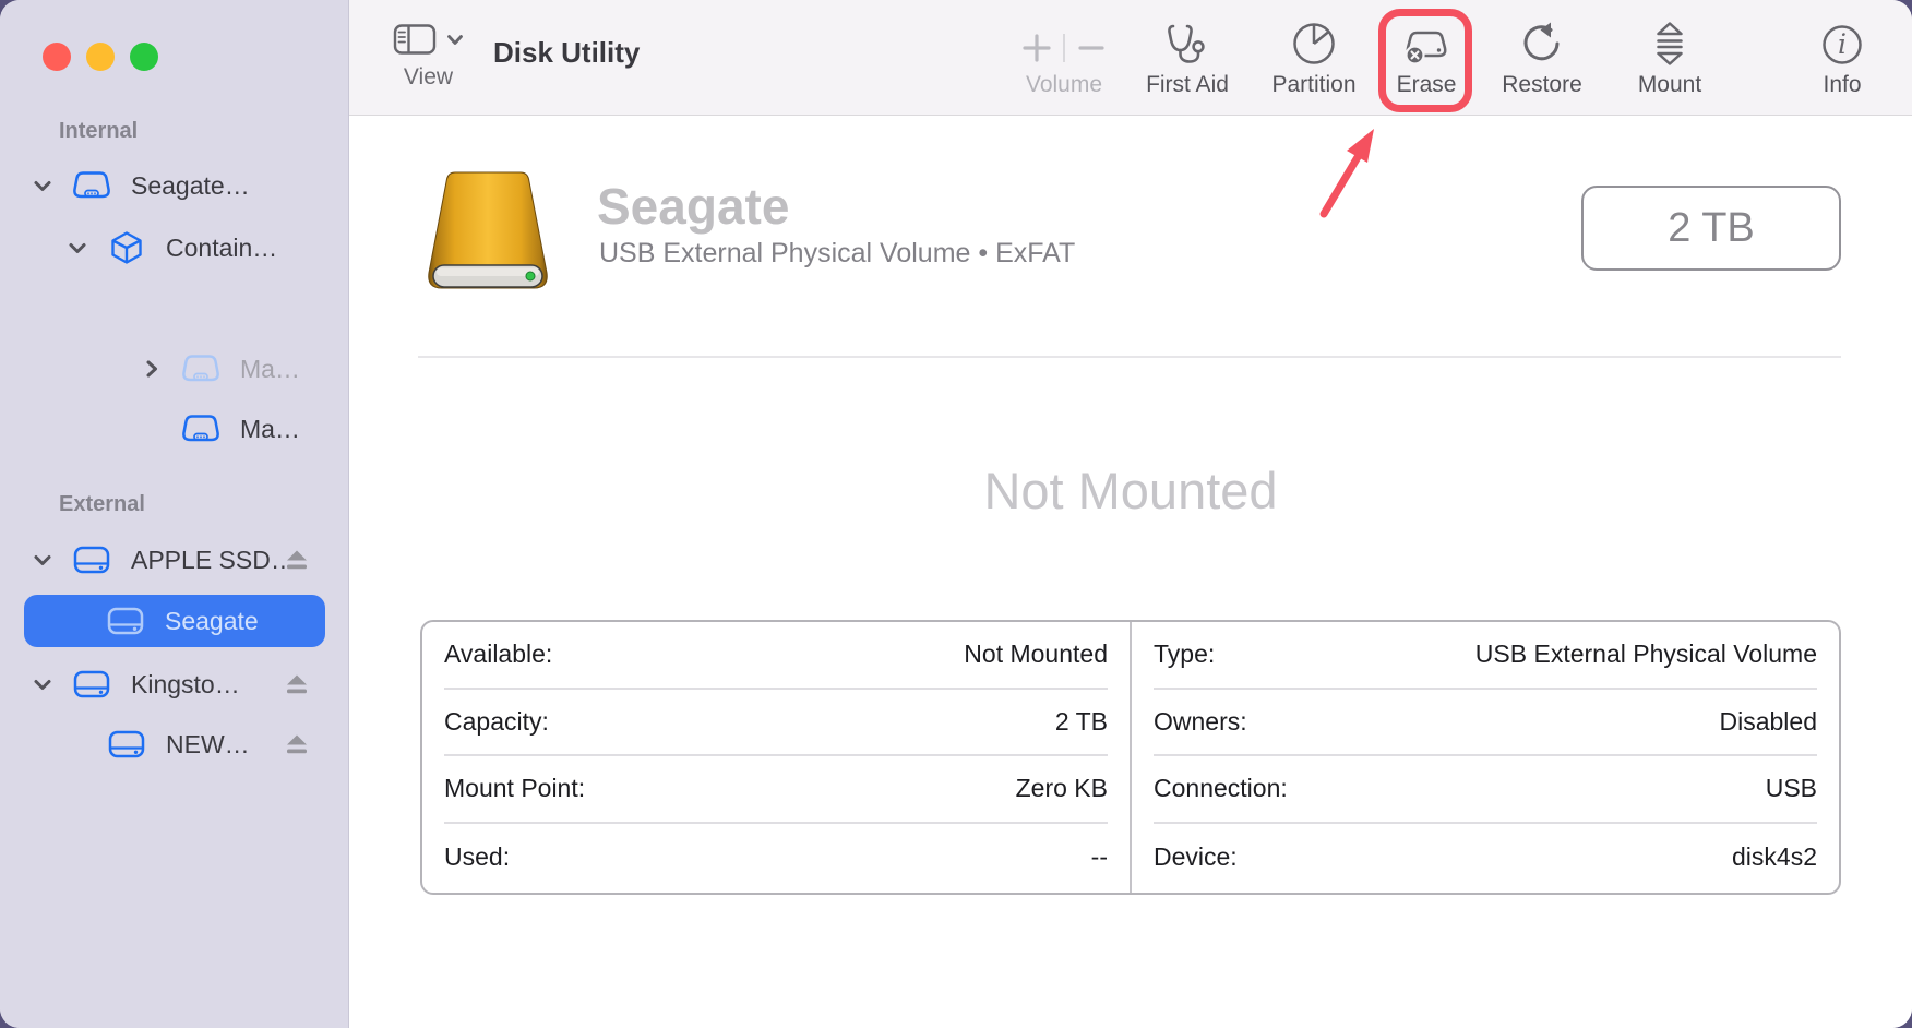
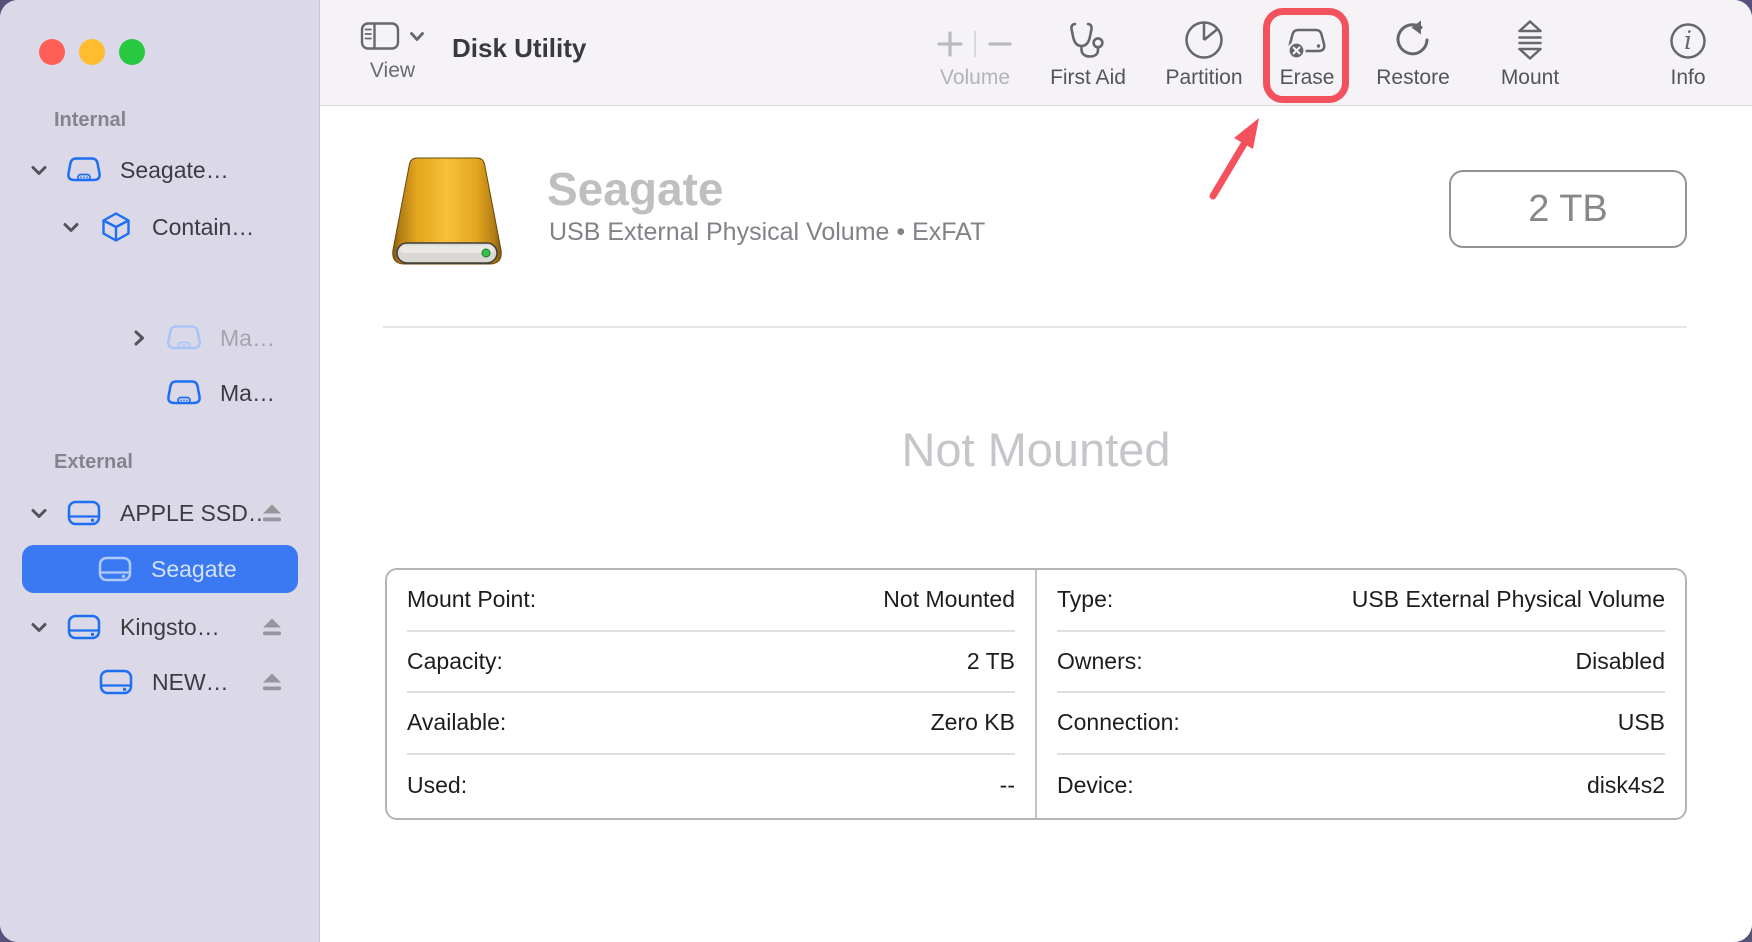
  Internal
  Seagate…
  Contain…
  Ma…
  Ma…
  External
  APPLE SSD…
  Seagate
  Kingsto…
  NEW…
  View
  Disk Utility
  Volume
  First Aid
  Partition
  Erase
  Restore
  Mount
  i
  Info
  Seagate
  USB External Physical Volume • ExFAT
  2 TB
  Not Mounted
- Available:
+ Mount Point:
  Not Mounted
  Capacity:
  2 TB
- Mount Point:
+ Available:
  Zero KB
  Used:
  --
  Type:
  USB External Physical Volume
  Owners:
  Disabled
  Connection:
  USB
  Device:
  disk4s2
